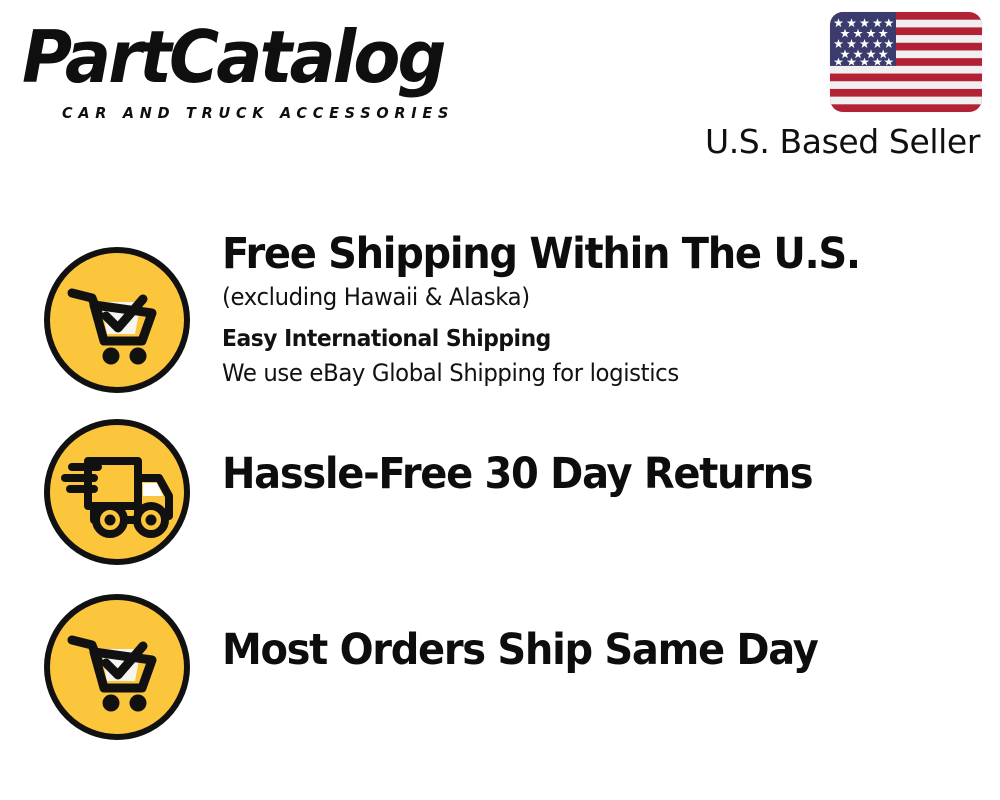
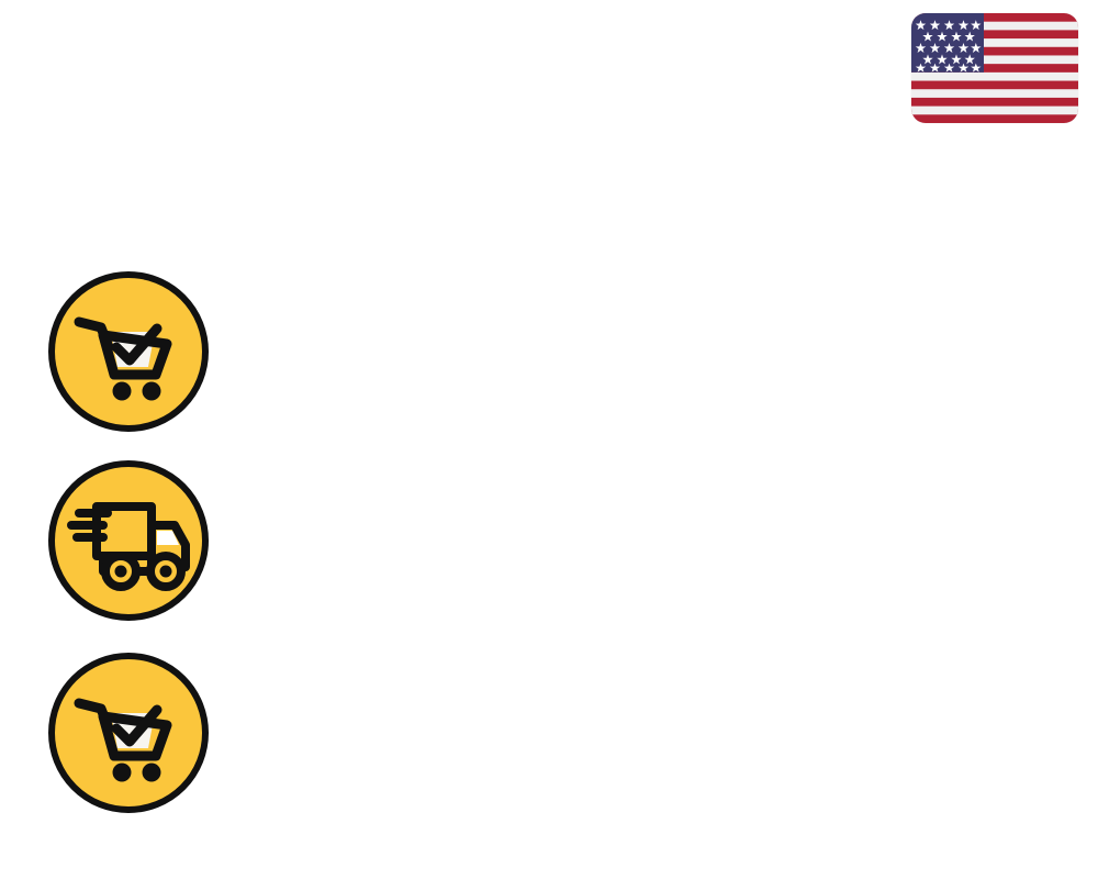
- PartCatalog
- CAR AND TRUCK ACCESSORIES
- U.S. Based Seller
- Free Shipping Within The U.S.
- (excluding Hawaii & Alaska)
- Easy International Shipping
- We use eBay Global Shipping for logistics
- Hassle-Free 30 Day Returns
- Most Orders Ship Same Day
